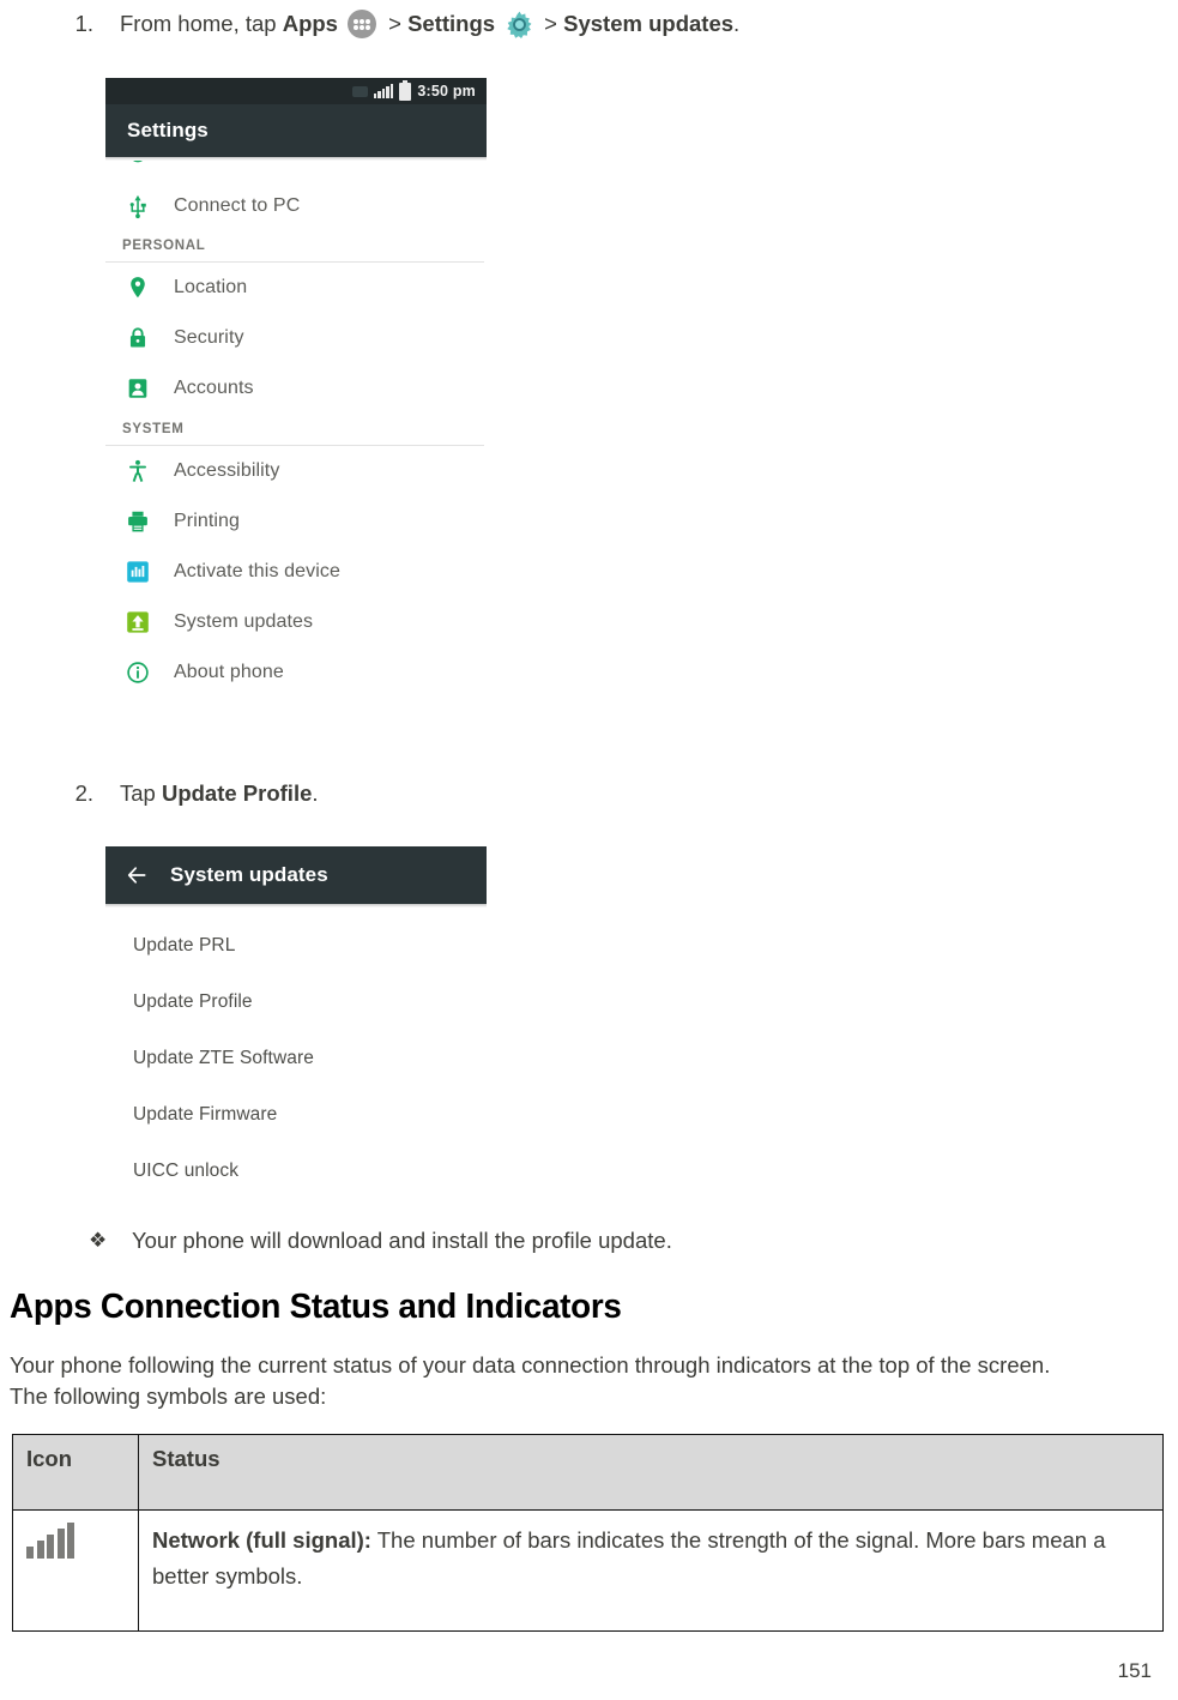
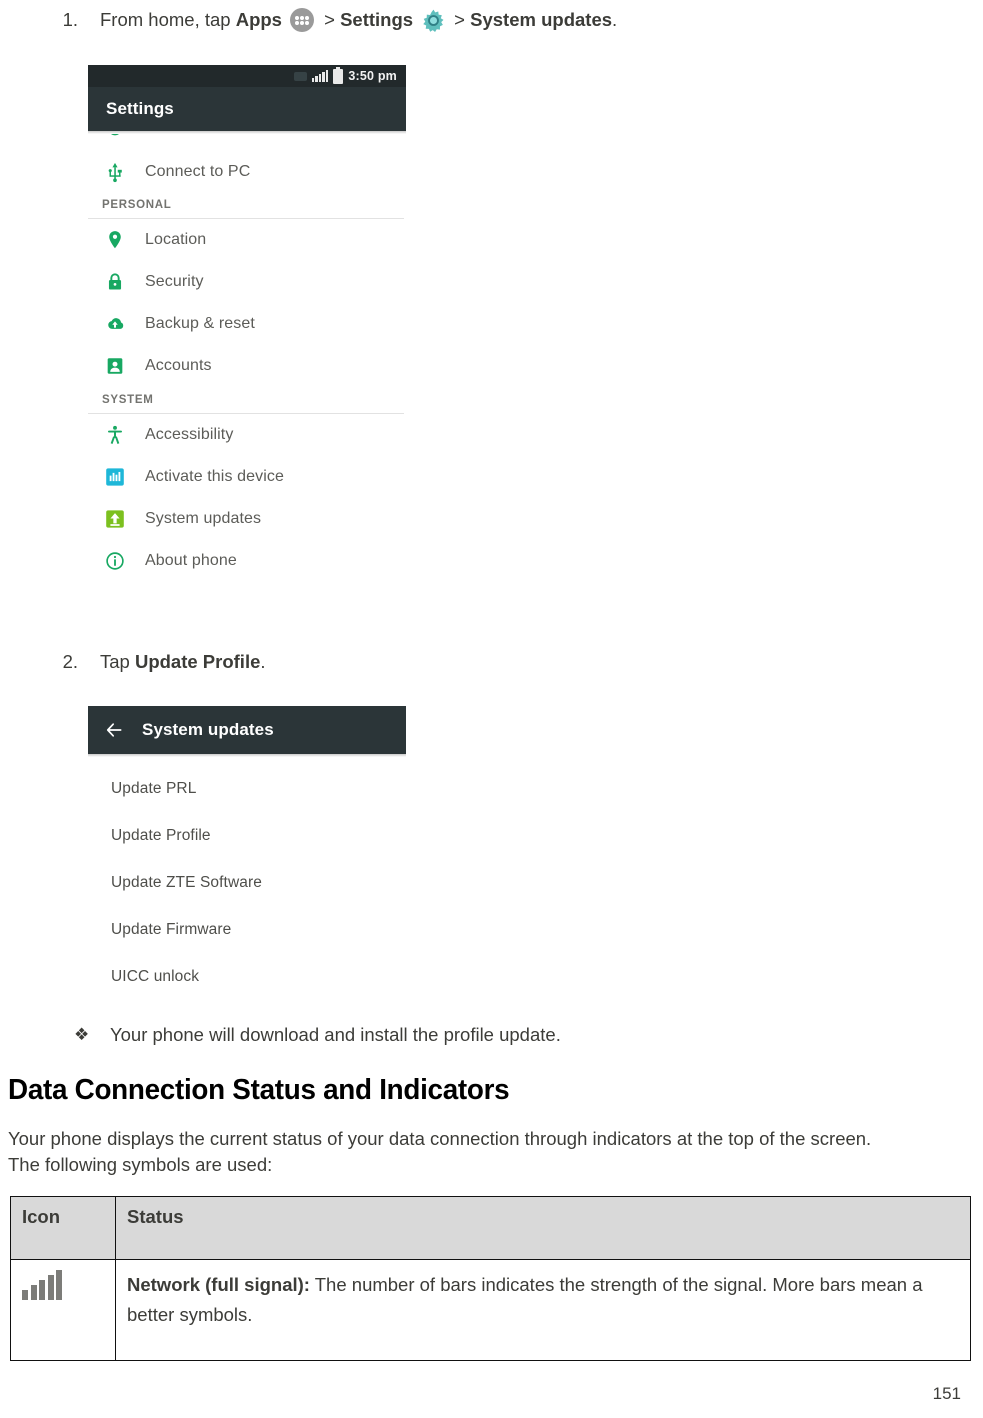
  1.
  From home, tap Apps > Settings > System updates.
  3:50 pm
  Settings
  Connect to PC
  PERSONAL
  Location
  Security
+ Backup & reset
  Accounts
  SYSTEM
  Accessibility
- Printing
  Activate this device
  System updates
  About phone
  2.
  Tap Update Profile.
  System updates
  Update PRL
  Update Profile
  Update ZTE Software
  Update Firmware
  UICC unlock
  ❖
  Your phone will download and install the profile update.
- Apps Connection Status and Indicators
+ Data Connection Status and Indicators
- Your phone following the current status of your data connection through indicators at the top of the screen.
+ Your phone displays the current status of your data connection through indicators at the top of the screen.
  The following symbols are used:
  Icon	Status
  	Network (full signal): The number of bars indicates the strength of the signal. More bars mean a better symbols.
  151
